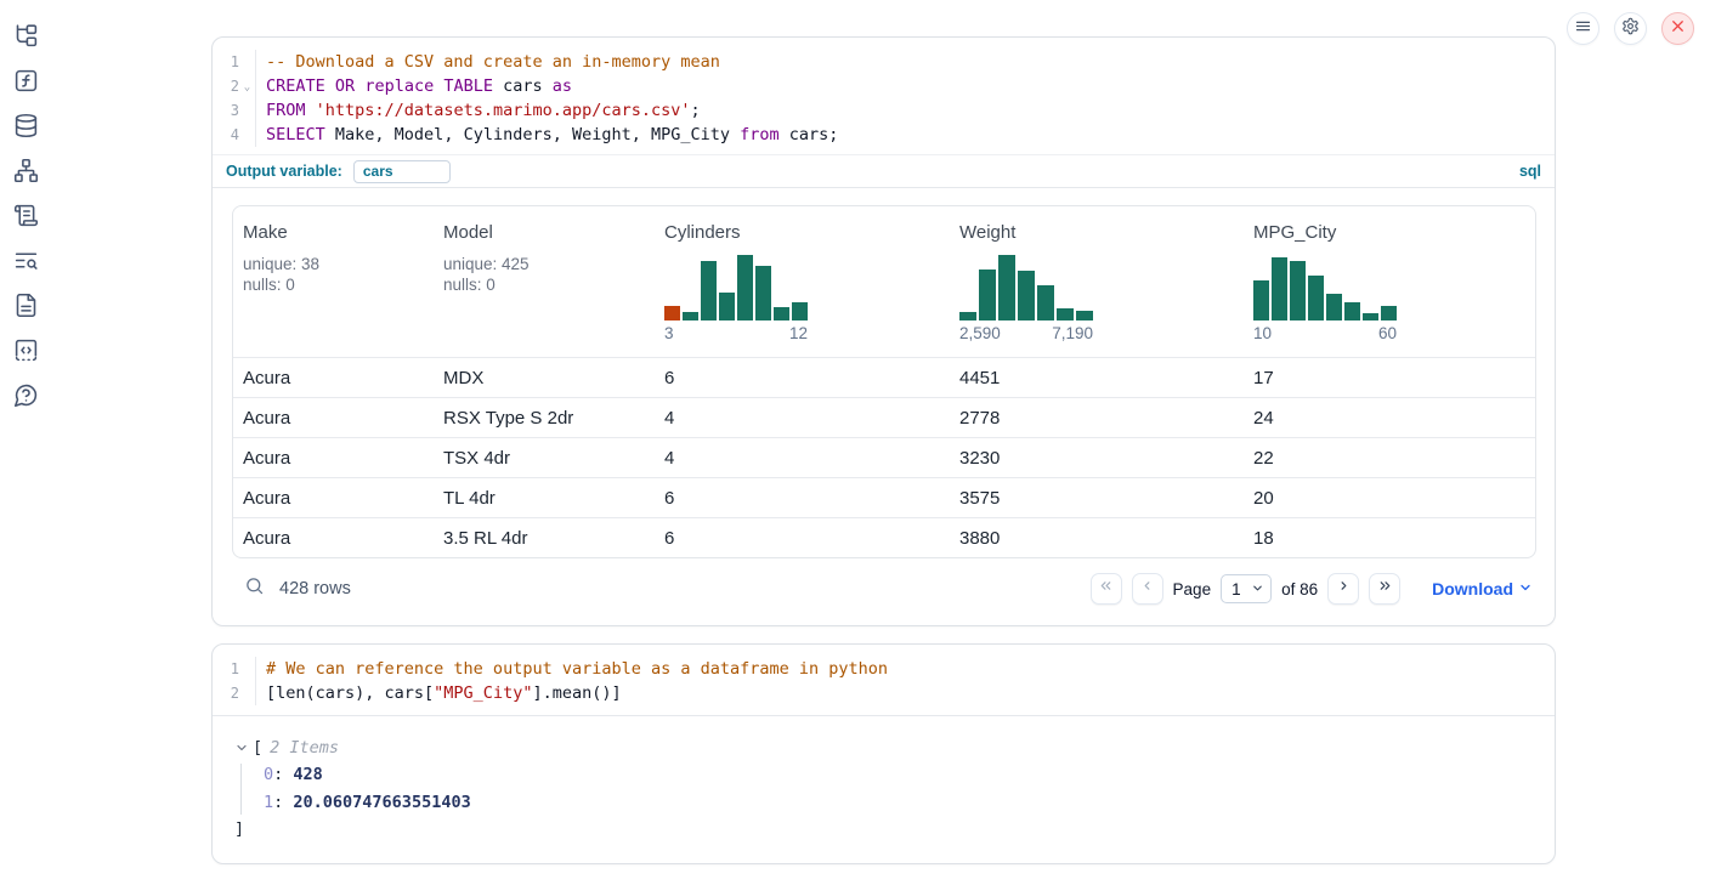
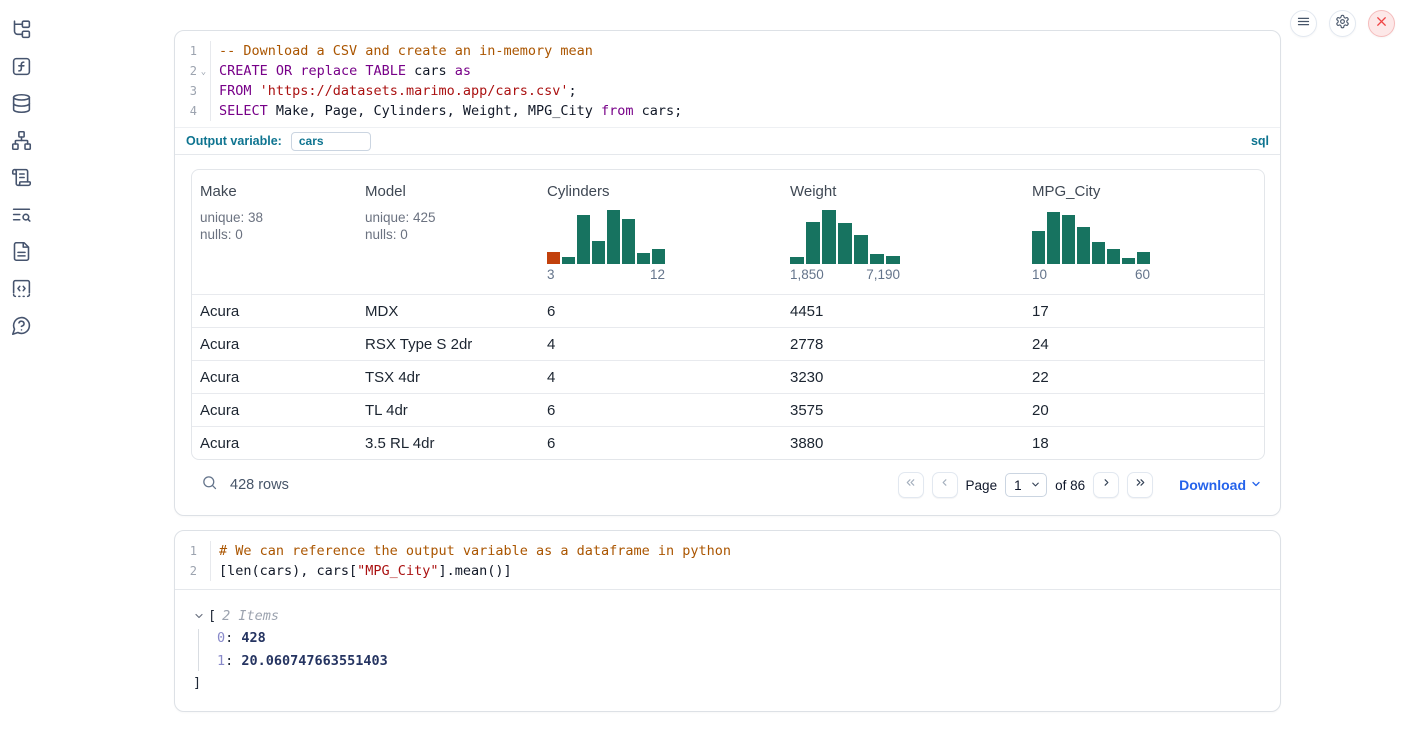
  1
  -- Download a CSV and create an in-memory mean
  2
  ⌄
  CREATE OR replace TABLE cars as
  3
  FROM 'https://datasets.marimo.app/cars.csv';
  4
- SELECT Make, Model, Cylinders, Weight, MPG_City from cars;
+ SELECT Make, Page, Cylinders, Weight, MPG_City from cars;
  Output variable:
  cars
  sql
  Make
  unique: 38
  nulls: 0
  Model
  unique: 425
  nulls: 0
  Cylinders
  3
  12
  Weight
- 2,590
+ 1,850
  7,190
  MPG_City
  10
  60
  Acura
  MDX
  6
  4451
  17
  Acura
  RSX Type S 2dr
  4
  2778
  24
  Acura
  TSX 4dr
  4
  3230
  22
  Acura
  TL 4dr
  6
  3575
  20
  Acura
  3.5 RL 4dr
  6
  3880
  18
  428 rows
  Page
  1
  of 86
  Download
  1
  # We can reference the output variable as a dataframe in python
  2
  [len(cars), cars["MPG_City"].mean()]
  [
  2 Items
  0: 428
  1: 20.060747663551403
  ]
